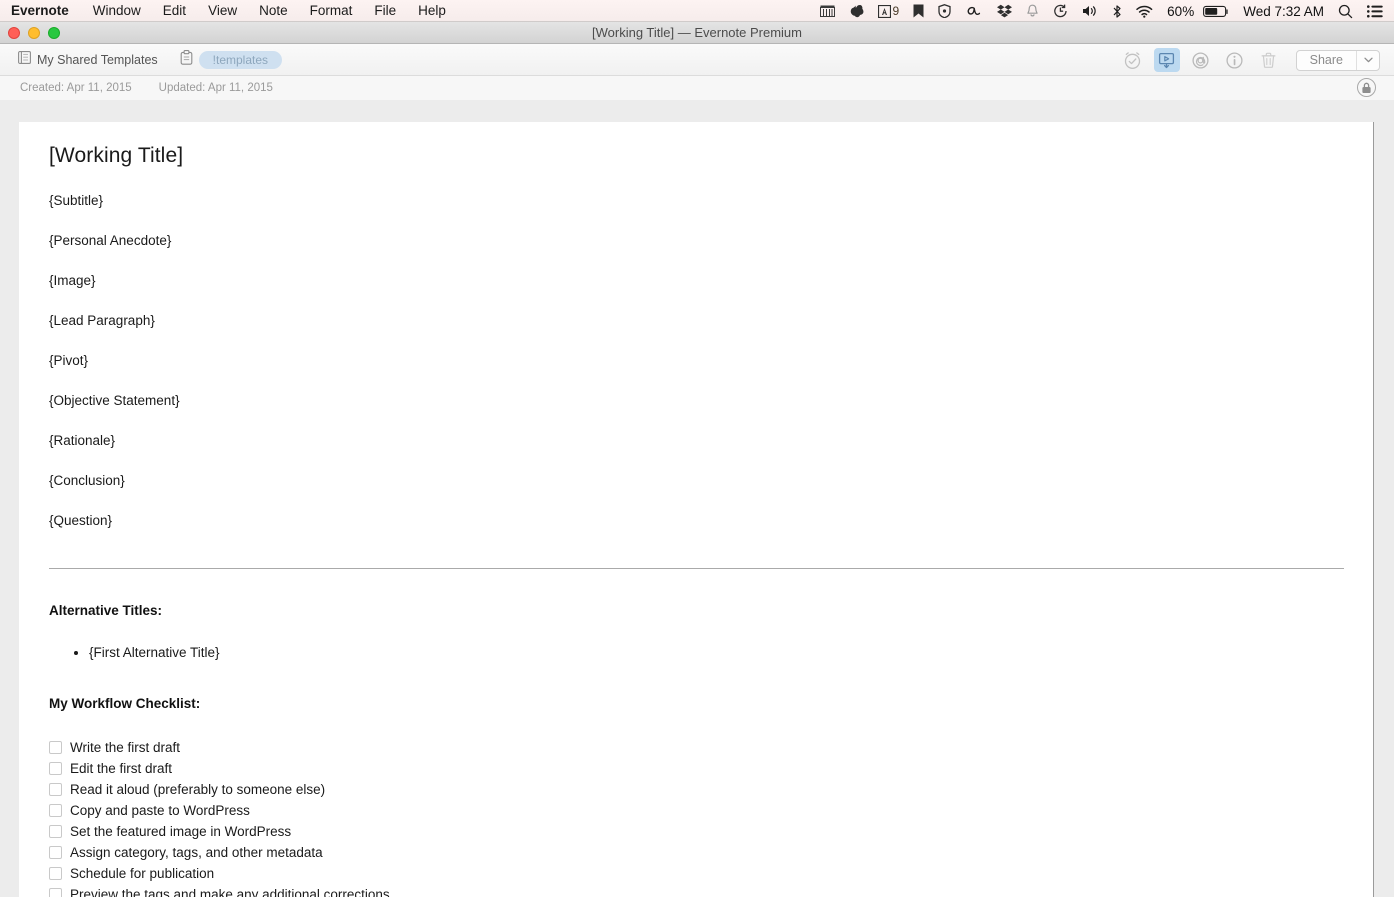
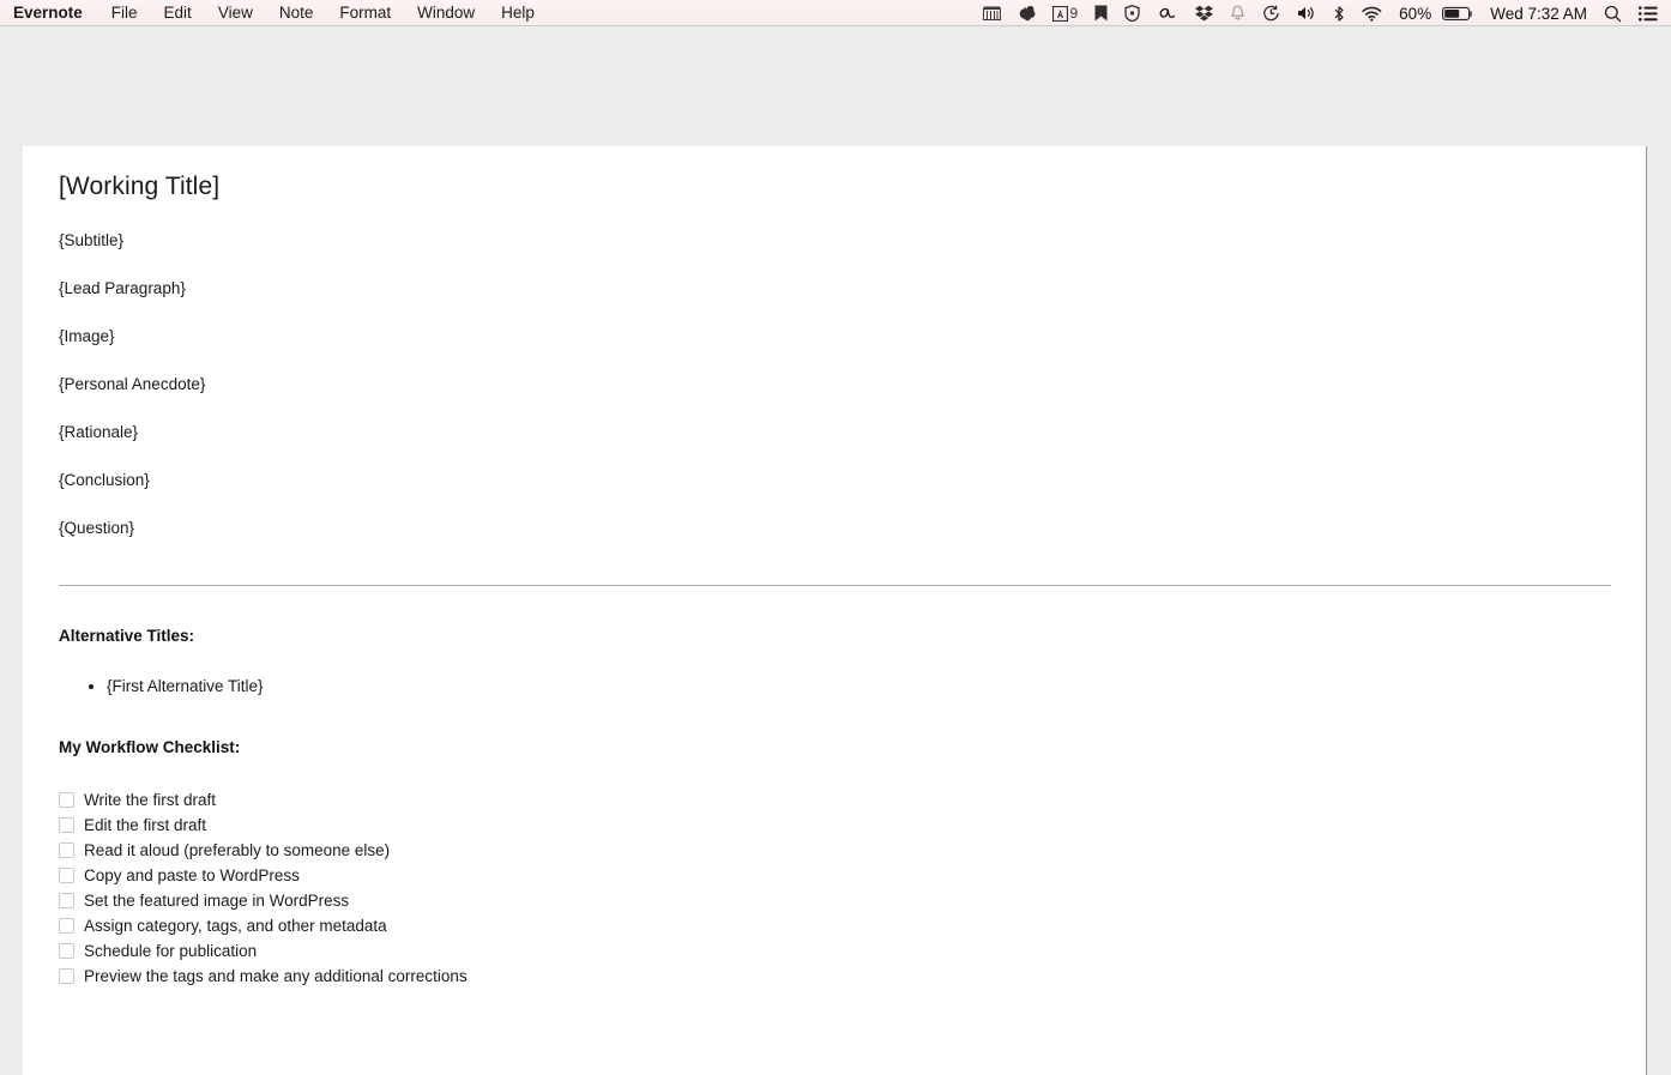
  Evernote
- Window
+ File
  Edit
  View
  Note
  Format
- File
+ Window
  Help
  9
  60%
  Wed 7:32 AM
- [Working Title] — Evernote Premium
- My Shared Templates
- !templates
- Share
- Created: Apr 11, 2015
- Updated: Apr 11, 2015
  [Working Title]
  {Subtitle}
- {Personal Anecdote}
+ {Lead Paragraph}
  {Image}
- {Lead Paragraph}
+ {Personal Anecdote}
- {Pivot}
- {Objective Statement}
  {Rationale}
  {Conclusion}
  {Question}
  Alternative Titles:
  {First Alternative Title}
  My Workflow Checklist:
  Write the first draft
  Edit the first draft
  Read it aloud (preferably to someone else)
  Copy and paste to WordPress
  Set the featured image in WordPress
  Assign category, tags, and other metadata
  Schedule for publication
  Preview the tags and make any additional corrections
